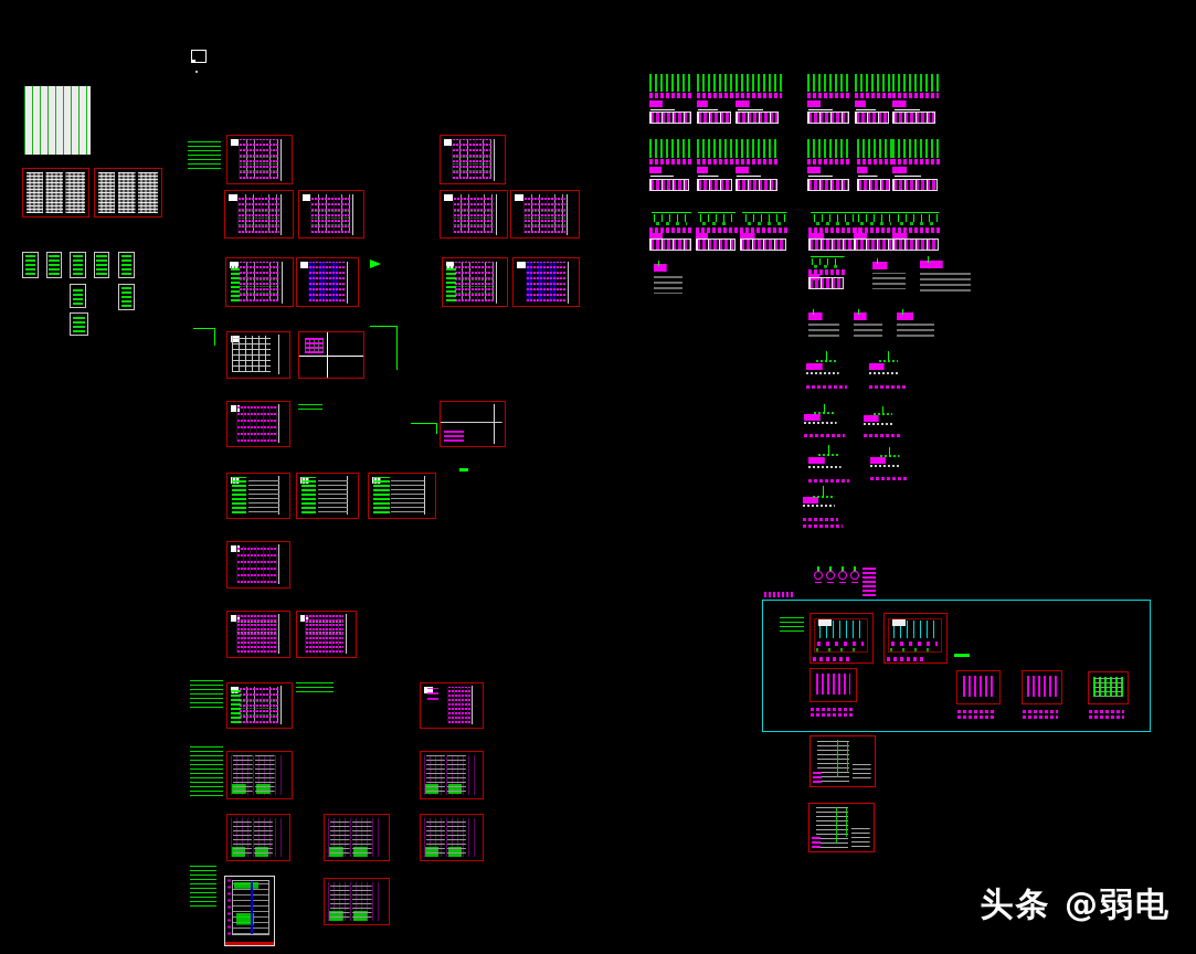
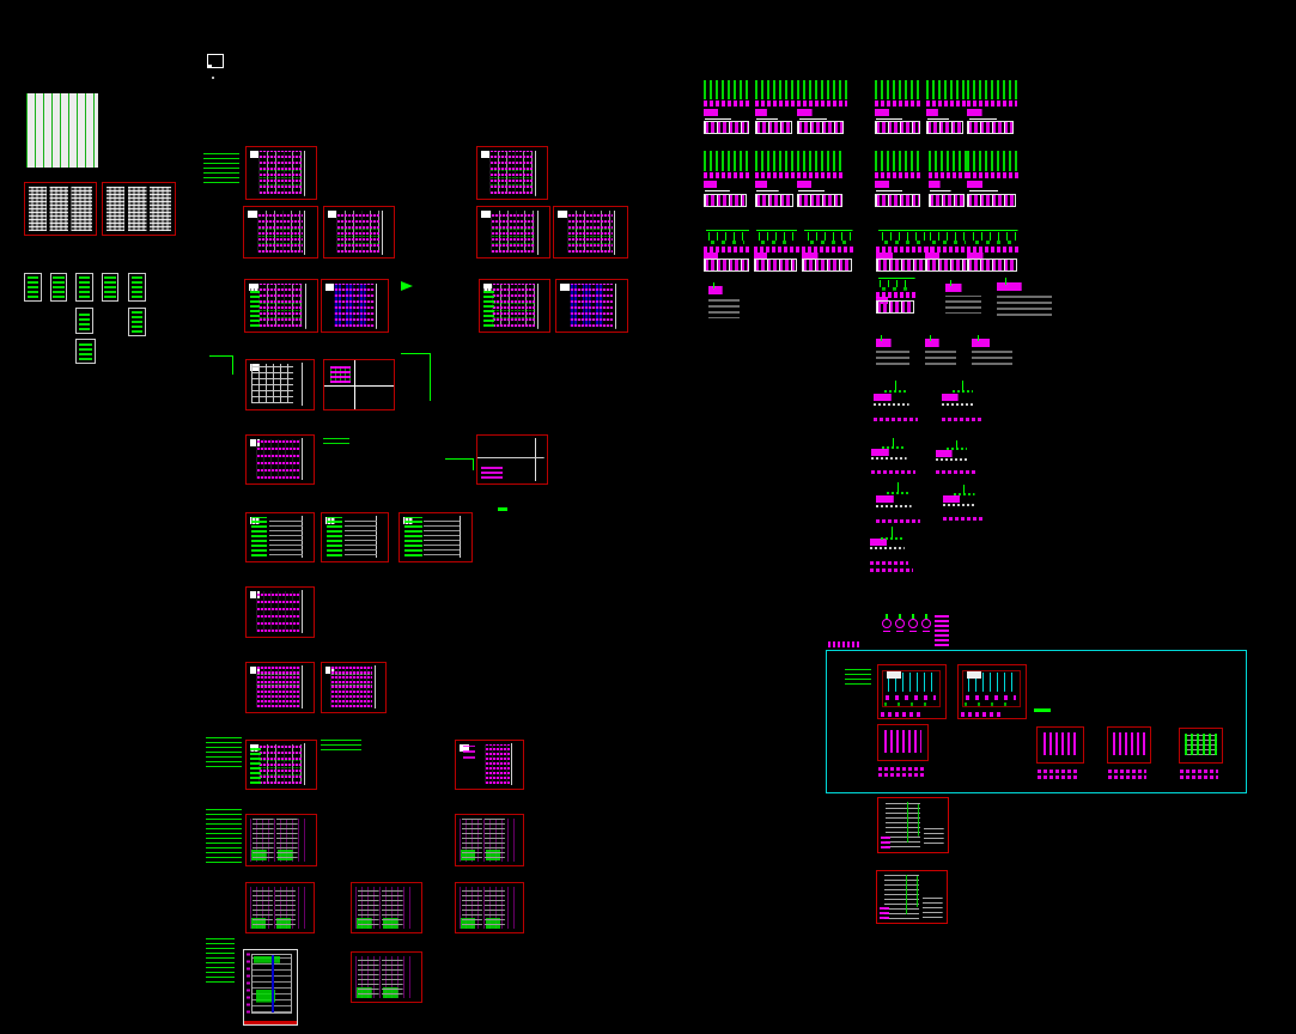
- 头条 @弱电
